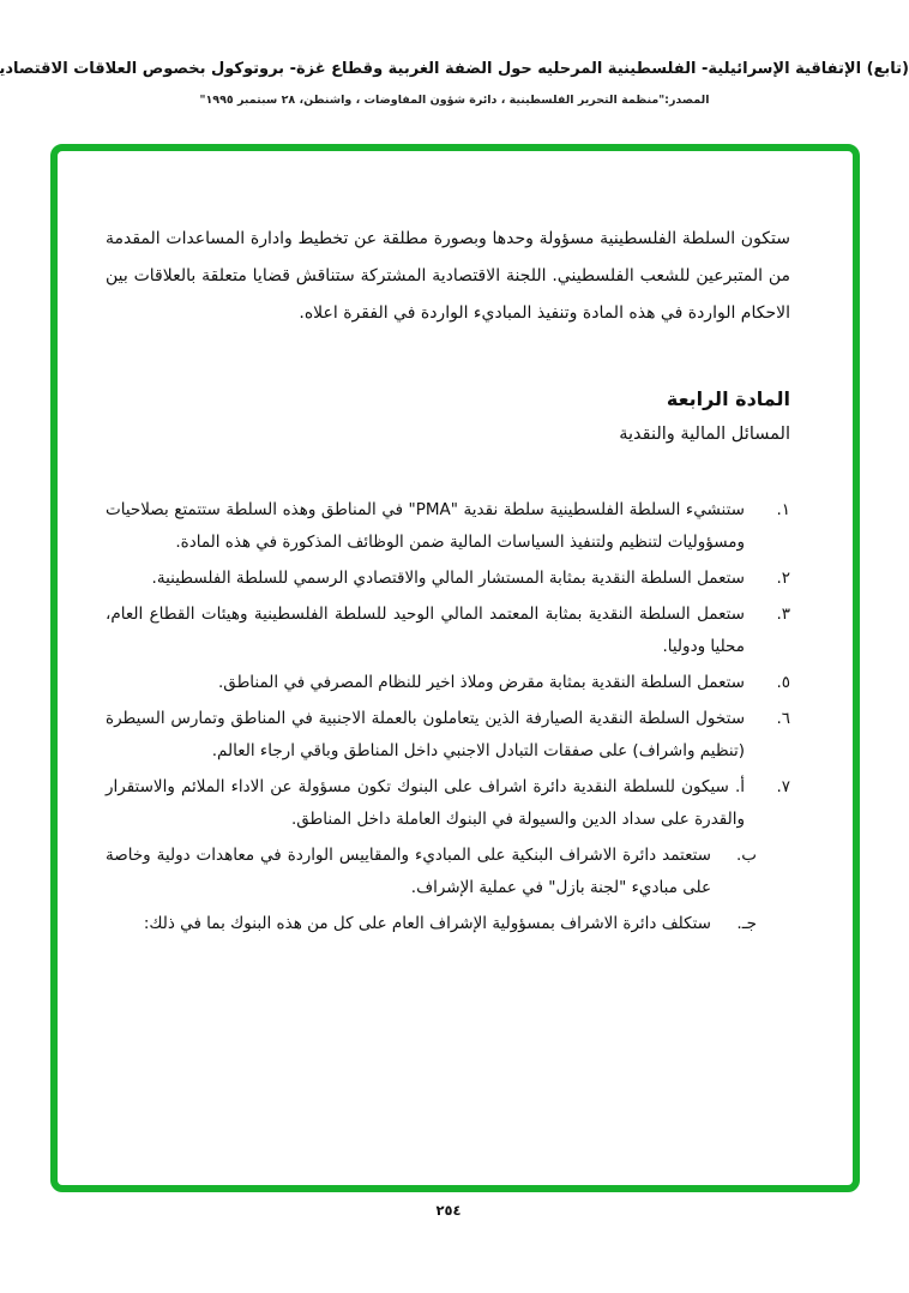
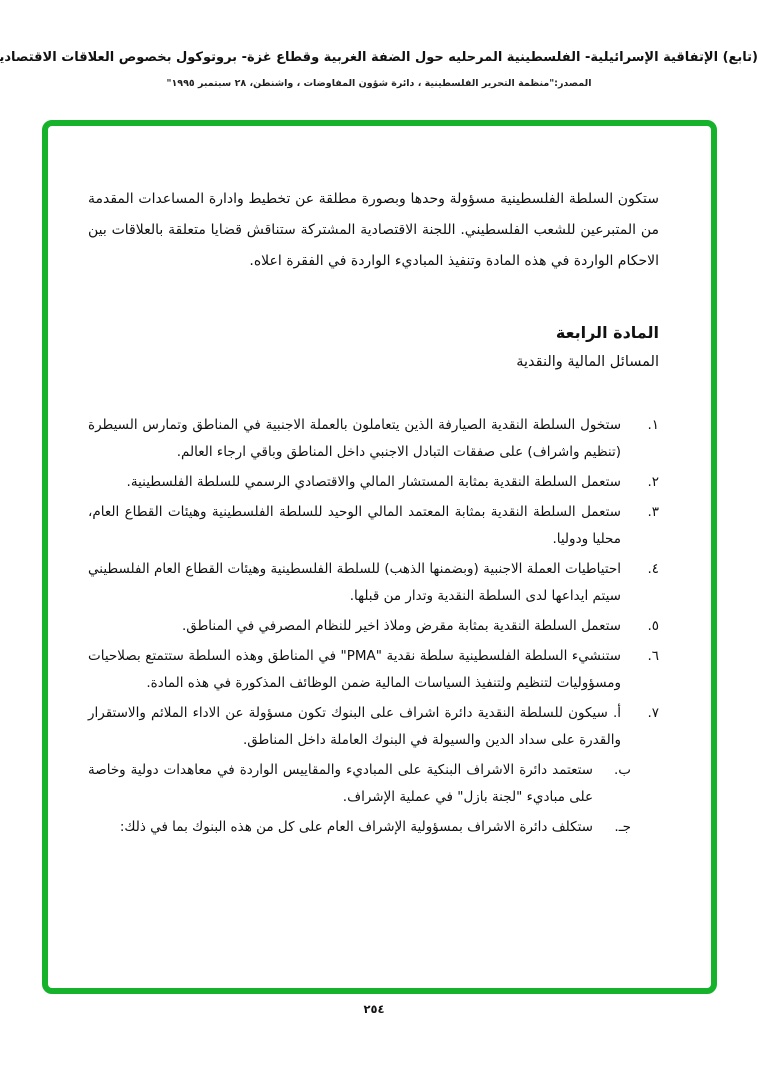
  (تابع) الإتفاقية الإسرائيلية- الفلسطينية المرحليه حول الضفة الغربية وقطاع غزة- بروتوكول بخصوص العلاقات الاقتصادي
  المصدر:"منظمة التحرير الفلسطينية ، دائرة شؤون المفاوضات ، واشنطن، ٢٨ سبتمبر ١٩٩٥"
  ستكون السلطة الفلسطينية مسؤولة وحدها وبصورة مطلقة عن تخطيط وادارة المساعدات المقدمة من المتبرعين للشعب الفلسطيني. اللجنة الاقتصادية المشتركة ستناقش قضايا متعلقة بالعلاقات بين الاحكام الواردة في هذه المادة وتنفيذ المباديء الواردة في الفقرة اعلاه.
  المادة الرابعة
  المسائل المالية والنقدية
  ١.
- ستنشيء السلطة الفلسطينية سلطة نقدية "PMA" في المناطق وهذه السلطة ستتمتع بصلاحيات ومسؤوليات لتنظيم ولتنفيذ السياسات المالية ضمن الوظائف المذكورة في هذه المادة.
+ ستخول السلطة النقدية الصيارفة الذين يتعاملون بالعملة الاجنبية في المناطق وتمارس السيطرة (تنظيم واشراف) على صفقات التبادل الاجنبي داخل المناطق وباقي ارجاء العالم.
  ٢.
  ستعمل السلطة النقدية بمثابة المستشار المالي والاقتصادي الرسمي للسلطة الفلسطينية.
  ٣.
  ستعمل السلطة النقدية بمثابة المعتمد المالي الوحيد للسلطة الفلسطينية وهيئات القطاع العام، محليا ودوليا.
+ ٤.
+ احتياطيات العملة الاجنبية (وبضمنها الذهب) للسلطة الفلسطينية وهيئات القطاع العام الفلسطيني سيتم ايداعها لدى السلطة النقدية وتدار من قبلها.
  ٥.
  ستعمل السلطة النقدية بمثابة مقرض وملاذ اخير للنظام المصرفي في المناطق.
  ٦.
- ستخول السلطة النقدية الصيارفة الذين يتعاملون بالعملة الاجنبية في المناطق وتمارس السيطرة (تنظيم واشراف) على صفقات التبادل الاجنبي داخل المناطق وباقي ارجاء العالم.
+ ستنشيء السلطة الفلسطينية سلطة نقدية "PMA" في المناطق وهذه السلطة ستتمتع بصلاحيات ومسؤوليات لتنظيم ولتنفيذ السياسات المالية ضمن الوظائف المذكورة في هذه المادة.
  ٧.
  أ. سيكون للسلطة النقدية دائرة اشراف على البنوك تكون مسؤولة عن الاداء الملائم والاستقرار والقدرة على سداد الدين والسيولة في البنوك العاملة داخل المناطق.
  ب.
  ستعتمد دائرة الاشراف البنكية على المباديء والمقاييس الواردة في معاهدات دولية وخاصة على مباديء "لجنة بازل" في عملية الإشراف.
  جـ.
  ستكلف دائرة الاشراف بمسؤولية الإشراف العام على كل من هذه البنوك بما في ذلك:
  ٢٥٤
